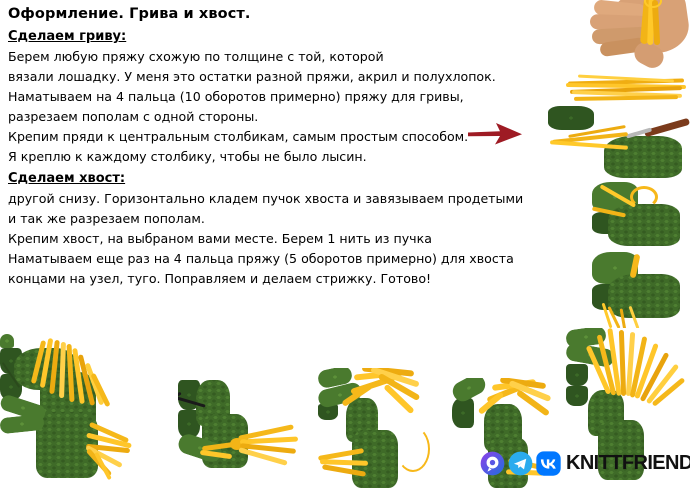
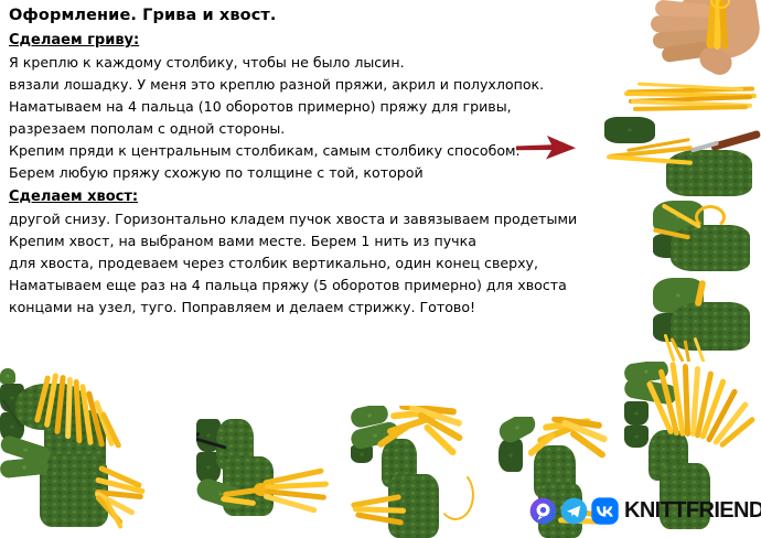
  Оформление. Грива и хвост.
  Сделаем гриву:
- Берем любую пряжу схожую по толщине с той, которой
+ Я креплю к каждому столбику, чтобы не было лысин.
- вязали лошадку. У меня это остатки разной пряжи, акрил и полухлопок.
+ вязали лошадку. У меня это креплю разной пряжи, акрил и полухлопок.
  Наматываем на 4 пальца (10 оборотов примерно) пряжу для гривы,
  разрезаем пополам с одной стороны.
- Крепим пряди к центральным столбикам, самым простым способом.
+ Крепим пряди к центральным столбикам, самым столбику способом.
- Я креплю к каждому столбику, чтобы не было лысин.
+ Берем любую пряжу схожую по толщине с той, которой
  Сделаем хвост:
  другой снизу. Горизонтально кладем пучок хвоста и завязываем продетыми
- и так же разрезаем пополам.
  Крепим хвост, на выбраном вами месте. Берем 1 нить из пучка
+ для хвоста, продеваем через столбик вертикально, один конец сверху,
  Наматываем еще раз на 4 пальца пряжу (5 оборотов примерно) для хвоста
  концами на узел, туго. Поправляем и делаем стрижку. Готово!
  KNITTFRIEND
